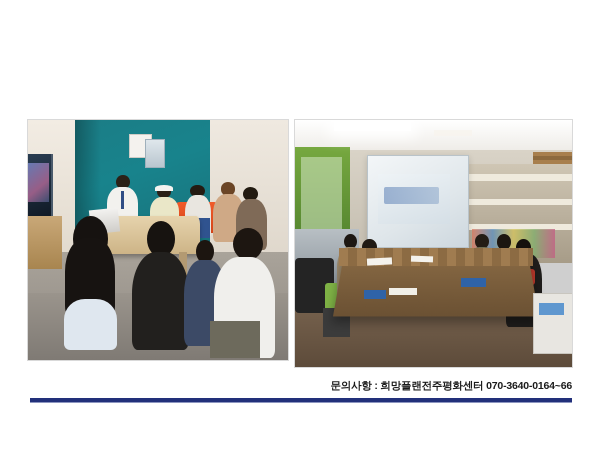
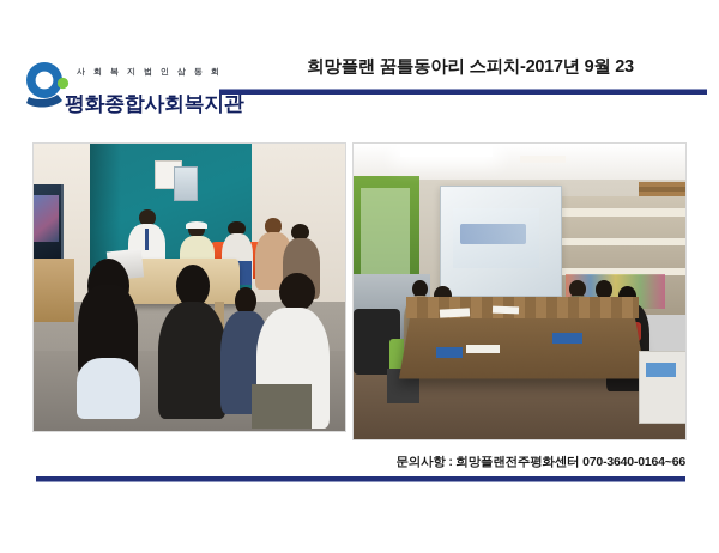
+ 사 회 복 지 법 인 삼 동 회
+ 평화종합사회복지관
+ 희망플랜 꿈틀동아리 스피치-2017년 9월 23
  문의사항 : 희망플랜전주평화센터 070-3640-0164~66
